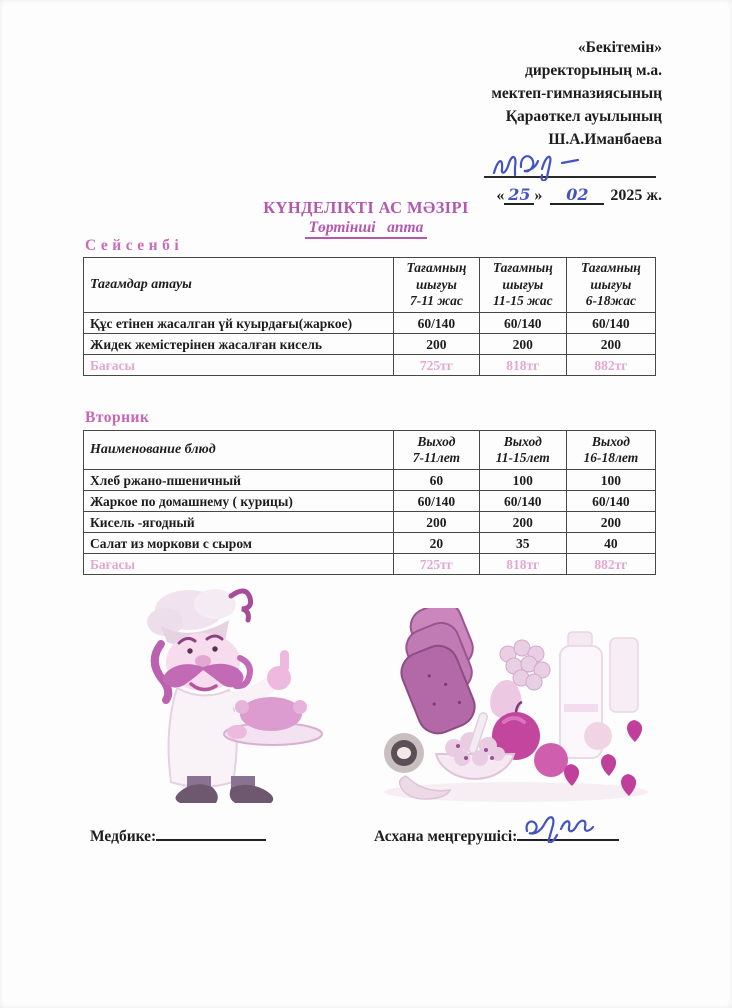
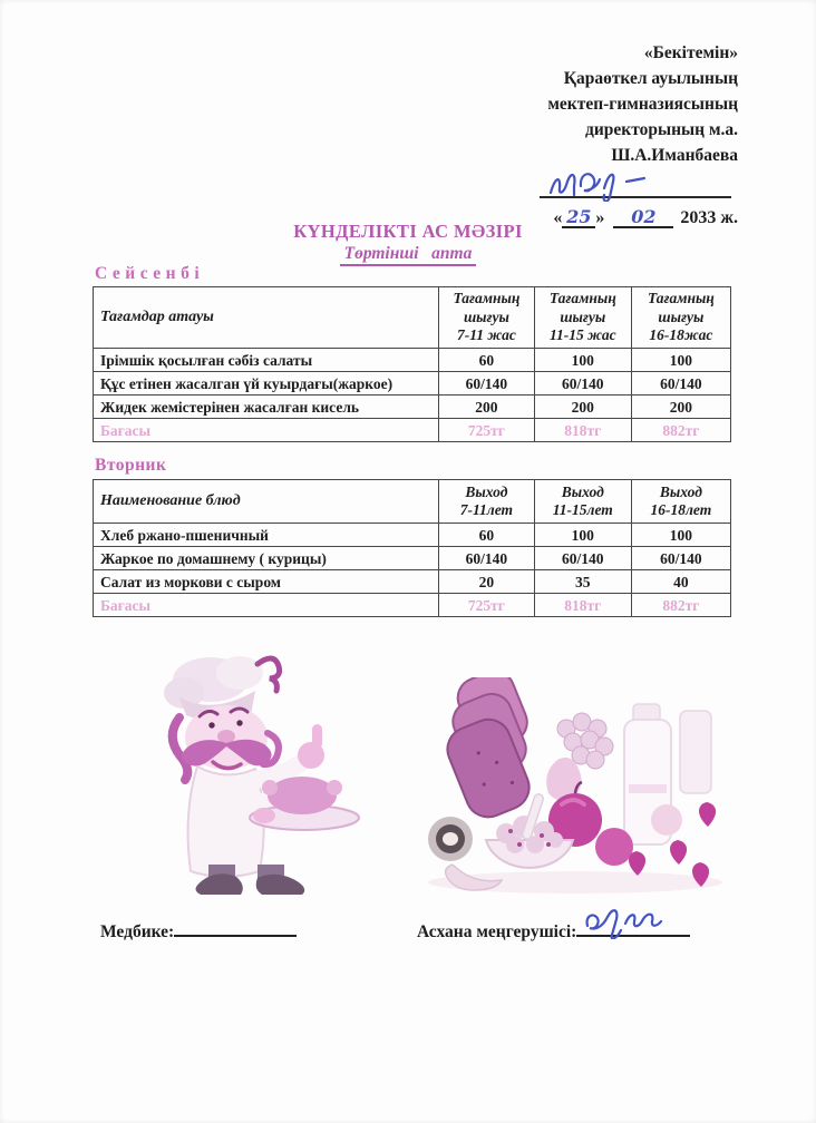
  «Бекітемін»
- директорының м.а.
+ Қараөткел ауылының
  мектеп-гимназиясының
- Қараөткел ауылының
+ директорының м.а.
  Ш.А.Иманбаева
- « 25 » 02 2025 ж.
+ « 25 » 02 2033 ж.
  КҮНДЕЛІКТІ АС МӘЗІРІ
  Төртінші апта
  Сейсенбі
- Тағамдар атауы	Тағамның шығуы 7-11 жас	Тағамның шығуы 11-15 жас	Тағамның шығуы 6-18жас
+ Тағамдар атауы	Тағамның шығуы 7-11 жас	Тағамның шығуы 11-15 жас	Тағамның шығуы 16-18жас
+ Ірімшік қосылған сәбіз салаты	60	100	100
  Құс етінен жасалган үй куырдағы(жаркое)	60/140	60/140	60/140
  Жидек жемістерінен жасалған кисель	200	200	200
  Бағасы	725тг	818тг	882тг
  Вторник
  Наименование блюд	Выход 7-11лет	Выход 11-15лет	Выход 16-18лет
  Хлеб ржано-пшеничный	60	100	100
  Жаркое по домашнему ( курицы)	60/140	60/140	60/140
- Кисель -ягодный	200	200	200
  Салат из моркови с сыром	20	35	40
  Бағасы	725тг	818тг	882тг
  Медбике:
  Асхана меңгерушісі:
